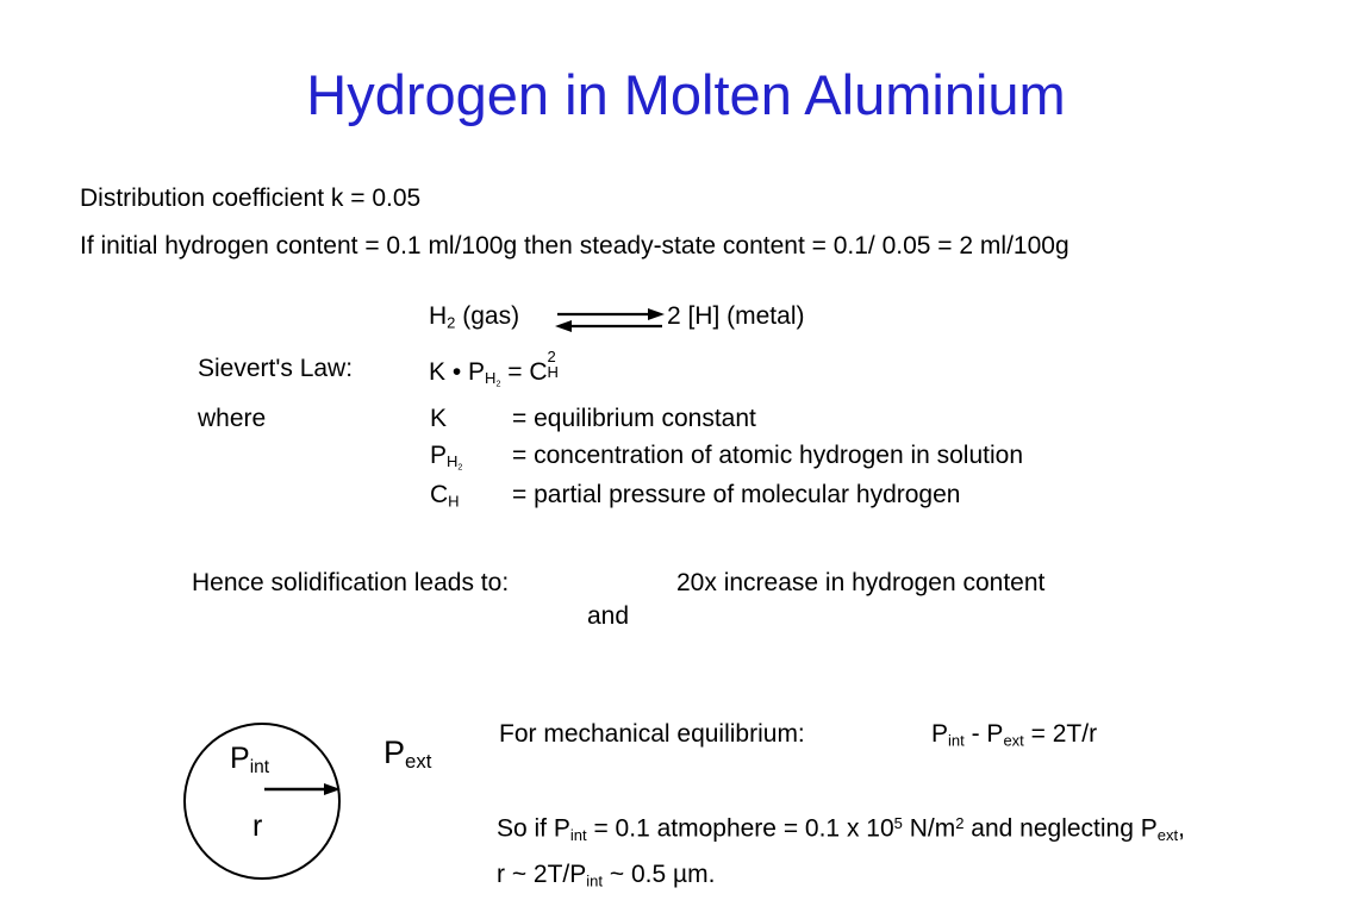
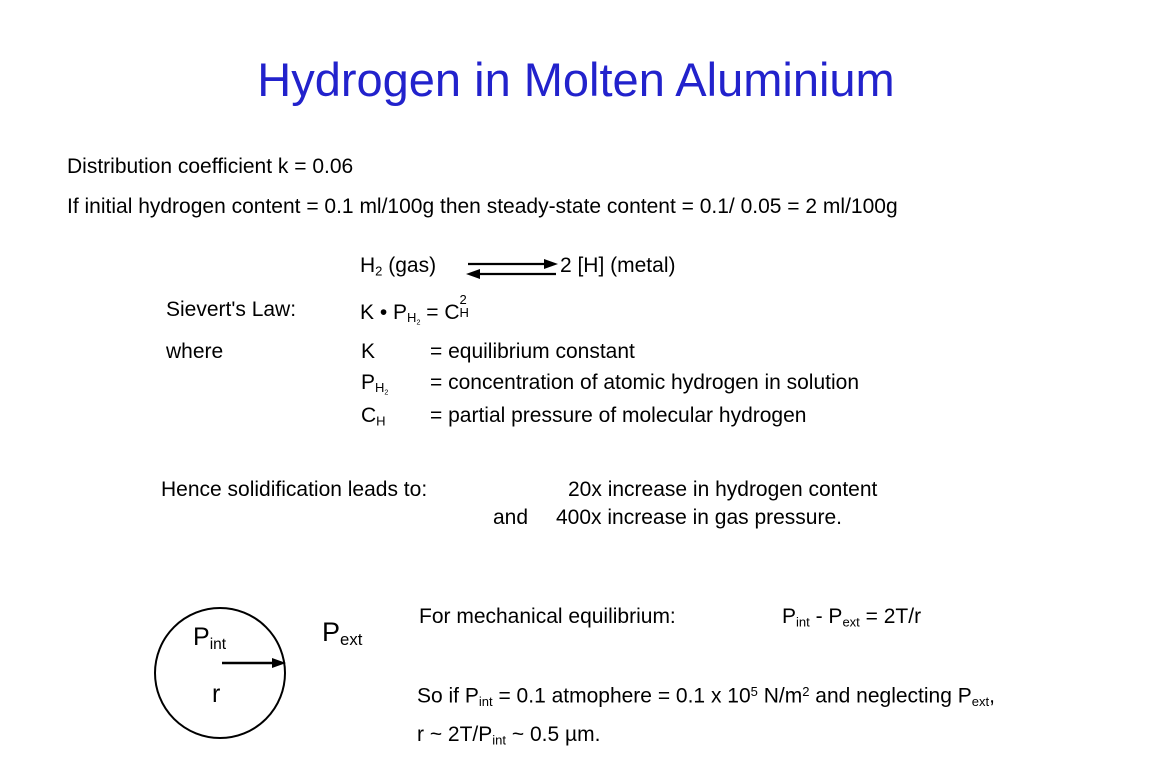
  Hydrogen in Molten Aluminium
- Distribution coefficient k = 0.05
+ Distribution coefficient k = 0.06
  If initial hydrogen content = 0.1 ml/100g then steady-state content = 0.1/ 0.05 = 2 ml/100g
  H2 (gas) 2 [H] (metal)
  Sievert's Law:
  K • PH2 = C
  2
  H
  where
  K
  = equilibrium constant
  PH2
  = concentration of atomic hydrogen in solution
  CH
  = partial pressure of molecular hydrogen
  Hence solidification leads to:
  20x increase in hydrogen content
  and
+ 400x increase in gas pressure.
  Pint
  r
  Pext
  For mechanical equilibrium:
  Pint - Pext = 2T/r
  So if Pint = 0.1 atmophere = 0.1 x 105 N/m2 and neglecting Pext,
  r ~ 2T/Pint ~ 0.5 µm.
